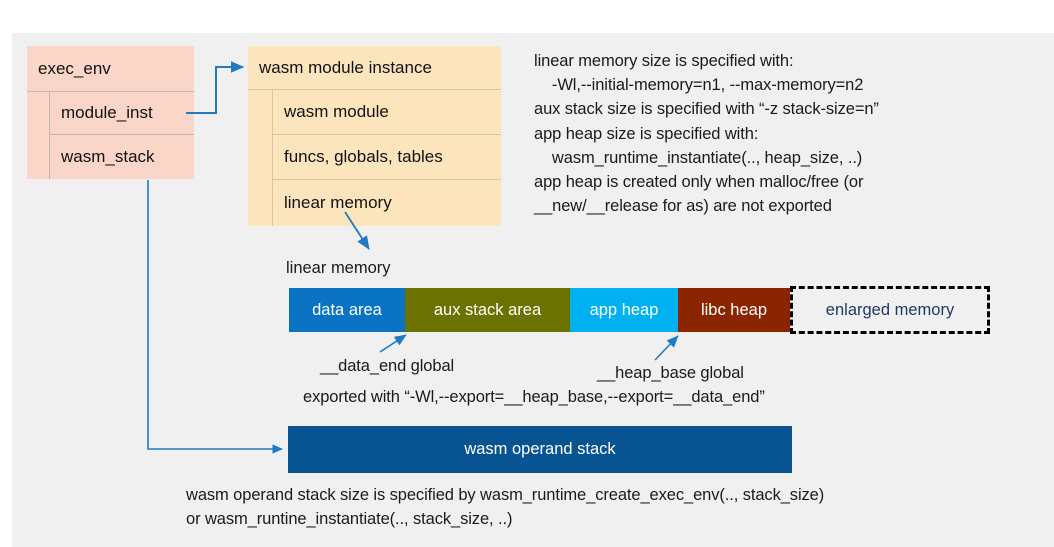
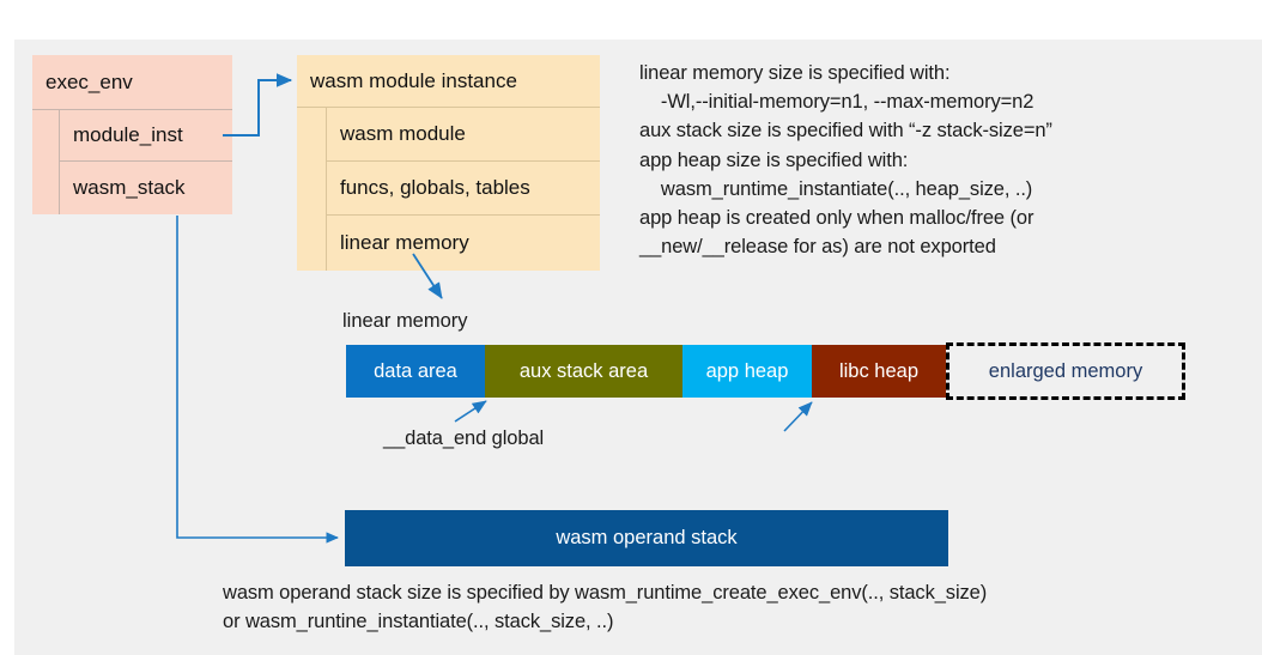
  exec_env
  module_inst
  wasm_stack
  wasm module instance
  wasm module
  funcs, globals, tables
  linear memory
  linear memory size is specified with:
  -Wl,--initial-memory=n1, --max-memory=n2
  aux stack size is specified with “-z stack-size=n”
  app heap size is specified with:
  wasm_runtime_instantiate(.., heap_size, ..)
  app heap is created only when malloc/free (or
  __new/__release for as) are not exported
  linear memory
  data area
  aux stack area
  app heap
  libc heap
  enlarged memory
  __data_end global
- __heap_base global
- exported with “-Wl,--export=__heap_base,--export=__data_end”
  wasm operand stack
  wasm operand stack size is specified by wasm_runtime_create_exec_env(.., stack_size)
  or wasm_runtine_instantiate(.., stack_size, ..)
